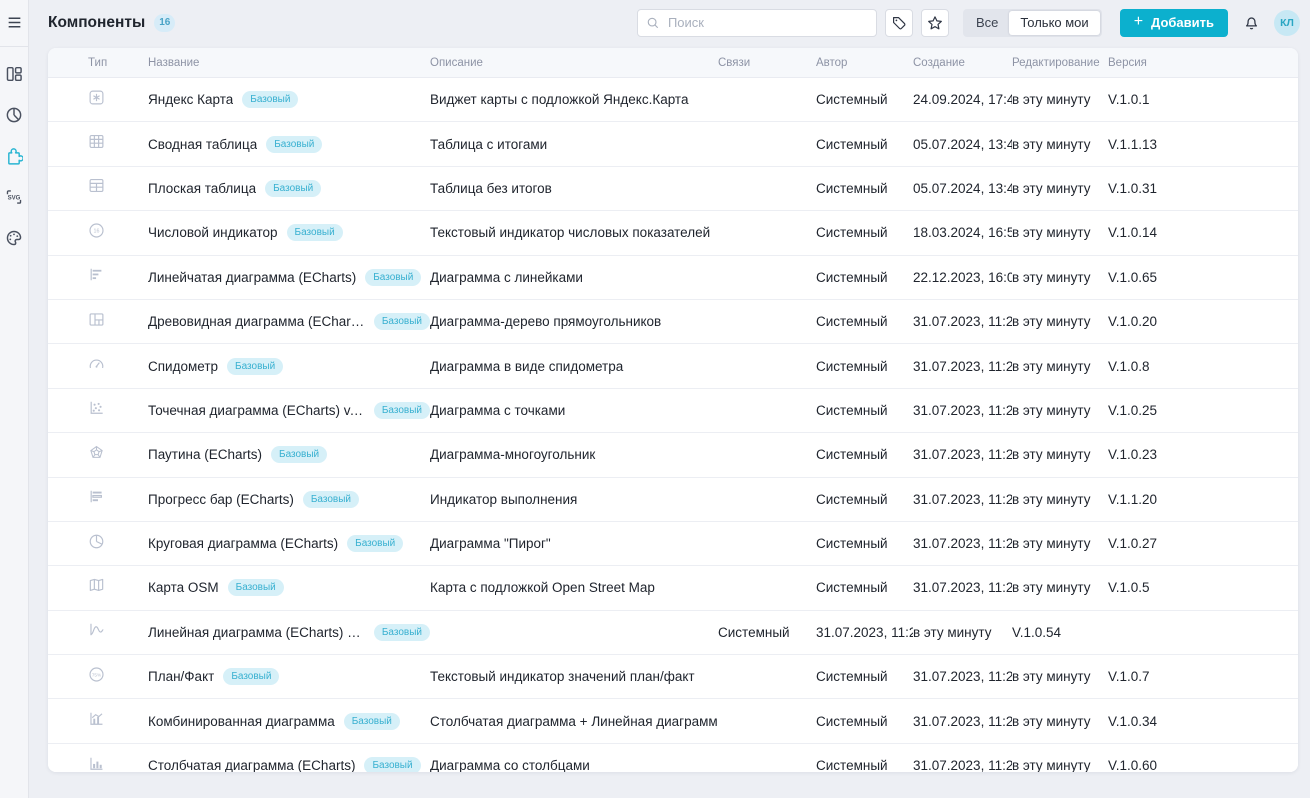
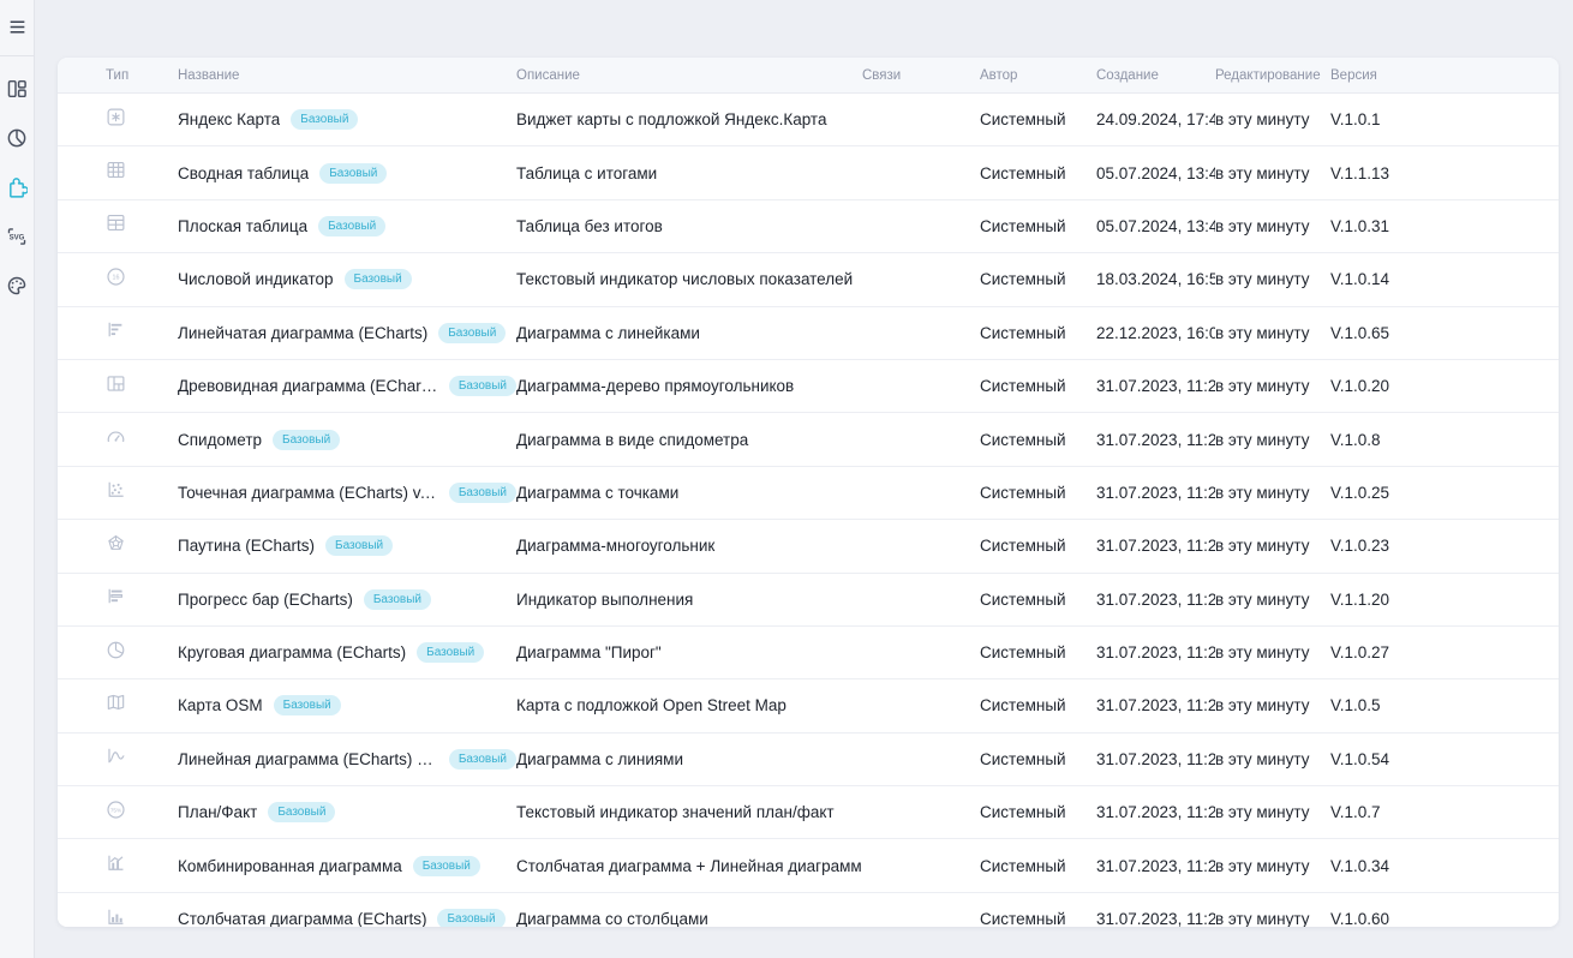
- Компоненты
- 16
- Поиск
- Все
- Только мои
- +
- Добавить
- КЛ
  Тип
  Название
  Описание
  Связи
  Автор
  Создание
  Редактирование
  Версия
  Яндекс Карта
  Базовый
  Виджет карты с подложкой Яндекс.Карта
  Системный
  24.09.2024, 17:4
  в эту минуту
  V.1.0.1
  Сводная таблица
  Базовый
  Таблица с итогами
  Системный
  05.07.2024, 13:4
  в эту минуту
  V.1.1.13
  Плоская таблица
  Базовый
  Таблица без итогов
  Системный
  05.07.2024, 13:4
  в эту минуту
  V.1.0.31
  Числовой индикатор
  Базовый
  Текстовый индикатор числовых показателей
  Системный
  18.03.2024, 16:5
  в эту минуту
  V.1.0.14
  Линейчатая диаграмма (ECharts)
  Базовый
  Диаграмма с линейками
  Системный
  22.12.2023, 16:0
  в эту минуту
  V.1.0.65
  Древовидная диаграмма (ECharts)
  Базовый
  Диаграмма-дерево прямоугольников
  Системный
  31.07.2023, 11:2
  в эту минуту
  V.1.0.20
  Спидометр
  Базовый
  Диаграмма в виде спидометра
  Системный
  31.07.2023, 11:2
  в эту минуту
  V.1.0.8
  Точечная диаграмма (ECharts) v. 1
  Базовый
  Диаграмма с точками
  Системный
  31.07.2023, 11:2
  в эту минуту
  V.1.0.25
  Паутина (ECharts)
  Базовый
  Диаграмма-многоугольник
  Системный
  31.07.2023, 11:2
  в эту минуту
  V.1.0.23
  Прогресс бар (ECharts)
  Базовый
  Индикатор выполнения
  Системный
  31.07.2023, 11:2
  в эту минуту
  V.1.1.20
  Круговая диаграмма (ECharts)
  Базовый
  Диаграмма "Пирог"
  Системный
  31.07.2023, 11:2
  в эту минуту
  V.1.0.27
  Карта OSM
  Базовый
  Карта с подложкой Open Street Map
  Системный
  31.07.2023, 11:2
  в эту минуту
  V.1.0.5
  Линейная диаграмма (ECharts) v 2
  Базовый
+ Диаграмма с линиями
  Системный
  31.07.2023, 11:2
  в эту минуту
  V.1.0.54
  План/Факт
  Базовый
  Текстовый индикатор значений план/факт
  Системный
  31.07.2023, 11:2
  в эту минуту
  V.1.0.7
  Комбинированная диаграмма
  Базовый
  Столбчатая диаграмма + Линейная диаграмм
  Системный
  31.07.2023, 11:2
  в эту минуту
  V.1.0.34
  Столбчатая диаграмма (ECharts)
  Базовый
  Диаграмма со столбцами
  Системный
  31.07.2023, 11:2
  в эту минуту
  V.1.0.60
